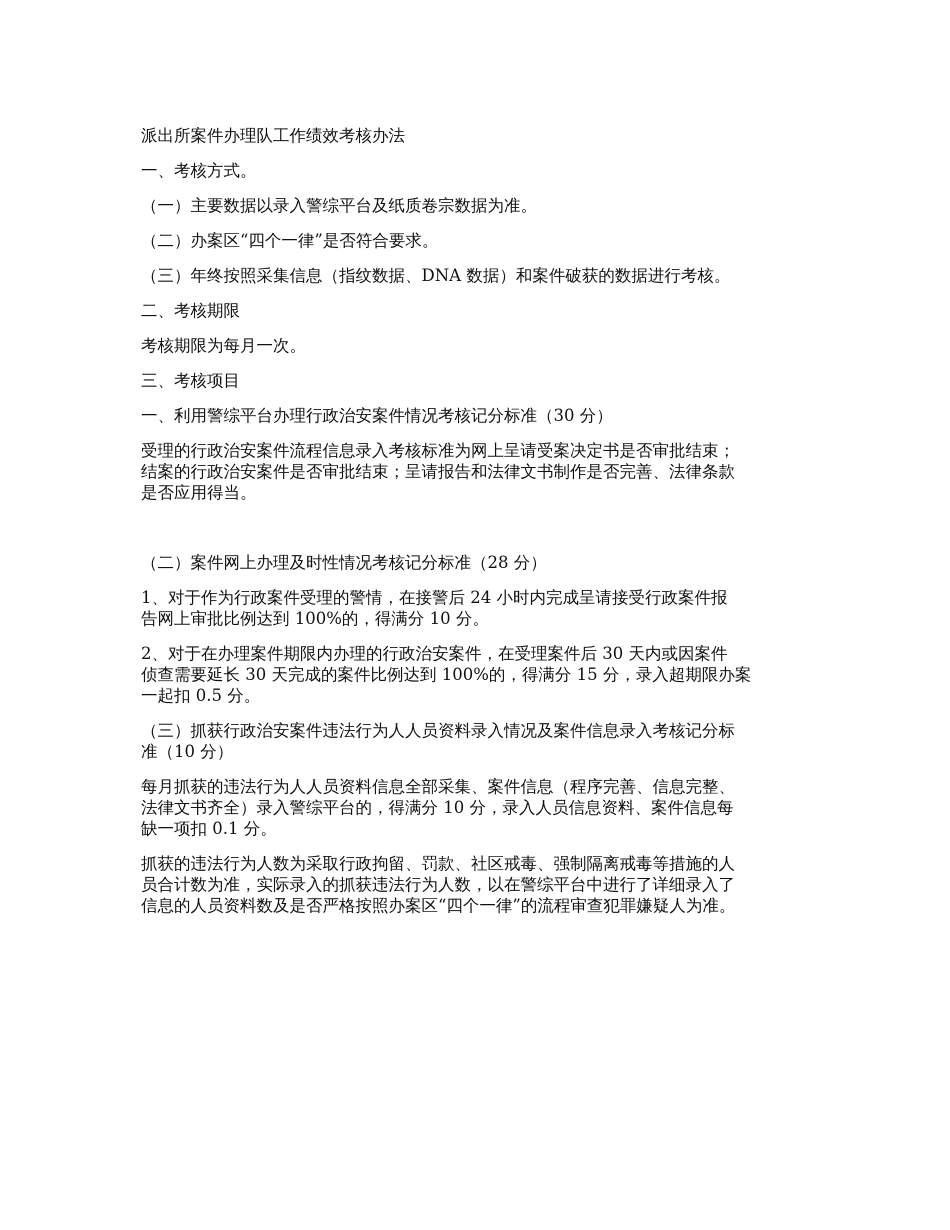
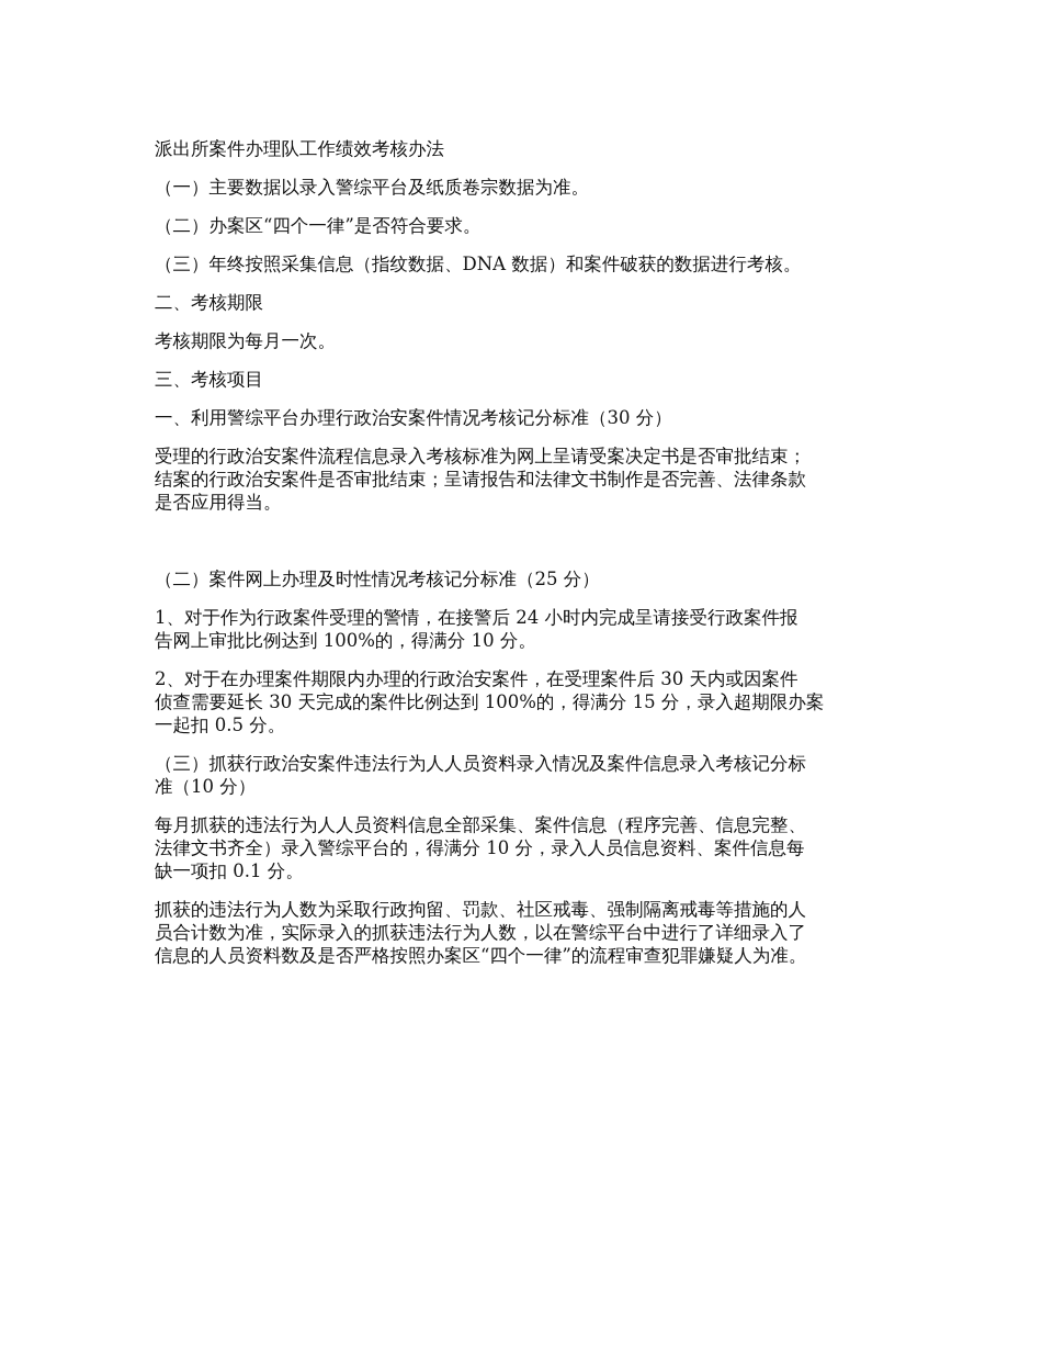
  派出所案件办理队工作绩效考核办法
- 一、考核方式。
  （一）主要数据以录入警综平台及纸质卷宗数据为准。
  （二）办案区“四个一律”是否符合要求。
  （三）年终按照采集信息（指纹数据、DNA 数据）和案件破获的数据进行考核。
  二、考核期限
  考核期限为每月一次。
  三、考核项目
  一、利用警综平台办理行政治安案件情况考核记分标准（30 分）
  受理的行政治安案件流程信息录入考核标准为网上呈请受案决定书是否审批结束；
  结案的行政治安案件是否审批结束；呈请报告和法律文书制作是否完善、法律条款
  是否应用得当。
- （二）案件网上办理及时性情况考核记分标准（28 分）
+ （二）案件网上办理及时性情况考核记分标准（25 分）
  1、对于作为行政案件受理的警情，在接警后 24 小时内完成呈请接受行政案件报
  告网上审批比例达到 100%的，得满分 10 分。
  2、对于在办理案件期限内办理的行政治安案件，在受理案件后 30 天内或因案件
  侦查需要延长 30 天完成的案件比例达到 100%的，得满分 15 分，录入超期限办案
  一起扣 0.5 分。
  （三）抓获行政治安案件违法行为人人员资料录入情况及案件信息录入考核记分标
  准（10 分）
  每月抓获的违法行为人人员资料信息全部采集、案件信息（程序完善、信息完整、
  法律文书齐全）录入警综平台的，得满分 10 分，录入人员信息资料、案件信息每
  缺一项扣 0.1 分。
  抓获的违法行为人数为采取行政拘留、罚款、社区戒毒、强制隔离戒毒等措施的人
  员合计数为准，实际录入的抓获违法行为人数，以在警综平台中进行了详细录入了
  信息的人员资料数及是否严格按照办案区“四个一律”的流程审查犯罪嫌疑人为准。
